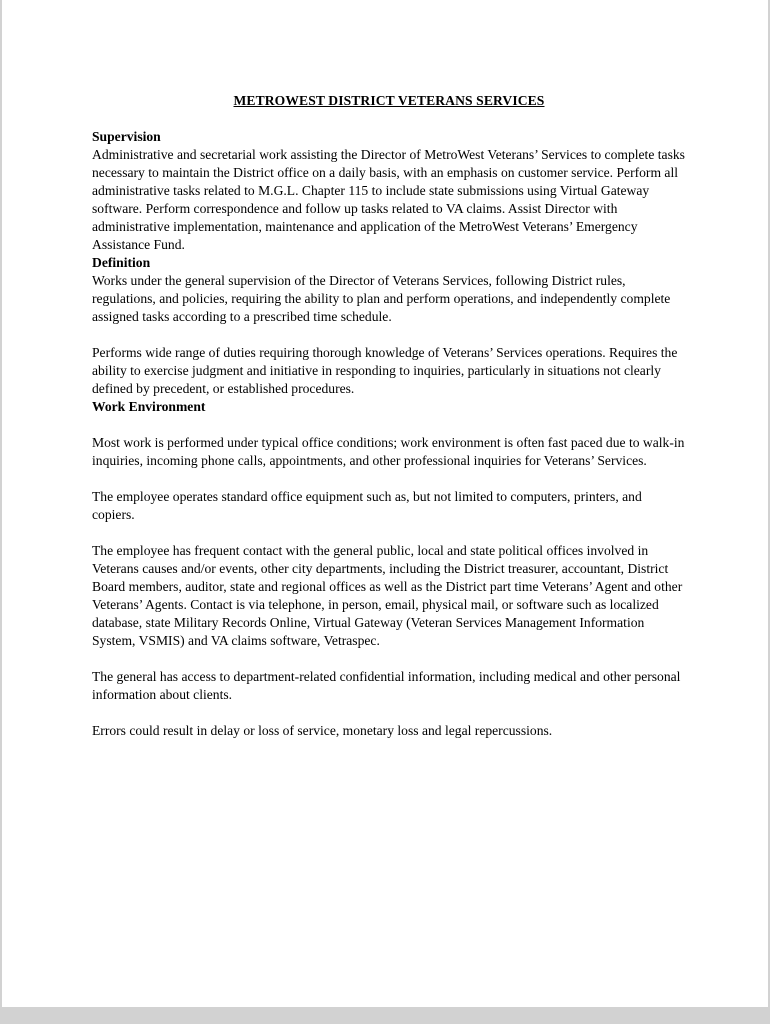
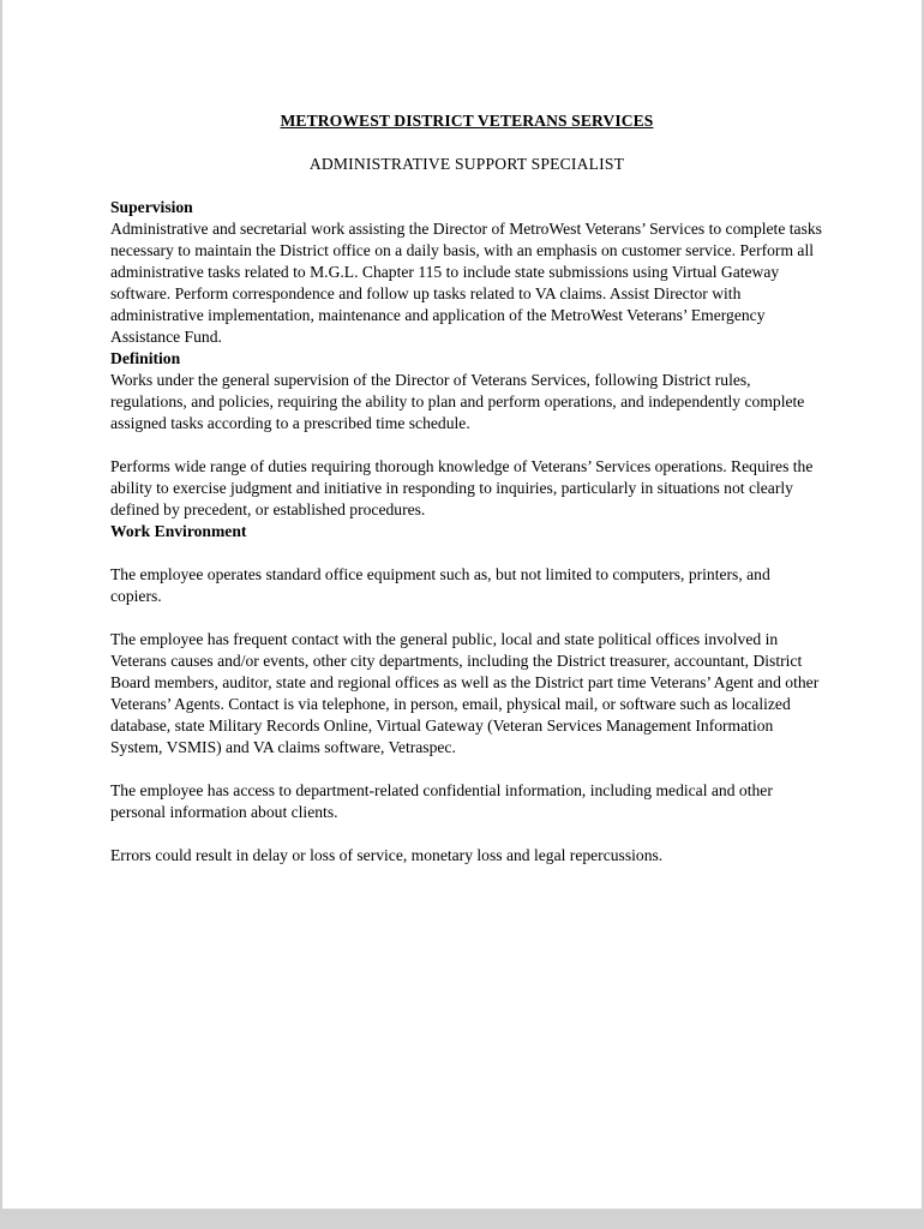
  METROWEST DISTRICT VETERANS SERVICES
+ ADMINISTRATIVE SUPPORT SPECIALIST
  Supervision
  Administrative and secretarial work assisting the Director of MetroWest Veterans’ Services to complete tasks necessary to maintain the District office on a daily basis, with an emphasis on customer service. Perform all administrative tasks related to M.G.L. Chapter 115 to include state submissions using Virtual Gateway software. Perform correspondence and follow up tasks related to VA claims. Assist Director with administrative implementation, maintenance and application of the MetroWest Veterans’ Emergency Assistance Fund.
  Definition
  Works under the general supervision of the Director of Veterans Services, following District rules, regulations, and policies, requiring the ability to plan and perform operations, and independently complete assigned tasks according to a prescribed time schedule.
  Performs wide range of duties requiring thorough knowledge of Veterans’ Services operations. Requires the ability to exercise judgment and initiative in responding to inquiries, particularly in situations not clearly defined by precedent, or established procedures.
  Work Environment
- Most work is performed under typical office conditions; work environment is often fast paced due to walk-in inquiries, incoming phone calls, appointments, and other professional inquiries for Veterans’ Services.
  The employee operates standard office equipment such as, but not limited to computers, printers, and copiers.
  The employee has frequent contact with the general public, local and state political offices involved in Veterans causes and/or events, other city departments, including the District treasurer, accountant, District Board members, auditor, state and regional offices as well as the District part time Veterans’ Agent and other Veterans’ Agents. Contact is via telephone, in person, email, physical mail, or software such as localized database, state Military Records Online, Virtual Gateway (Veteran Services Management Information System, VSMIS) and VA claims software, Vetraspec.
- The general has access to department-related confidential information, including medical and other personal information about clients.
+ The employee has access to department-related confidential information, including medical and other personal information about clients.
  Errors could result in delay or loss of service, monetary loss and legal repercussions.
